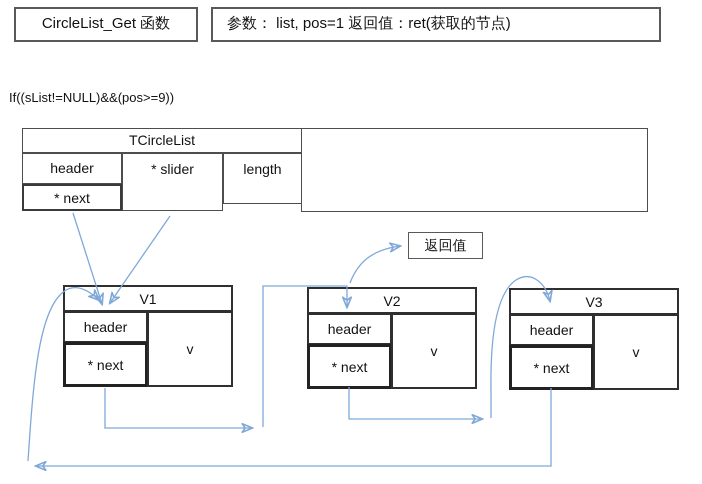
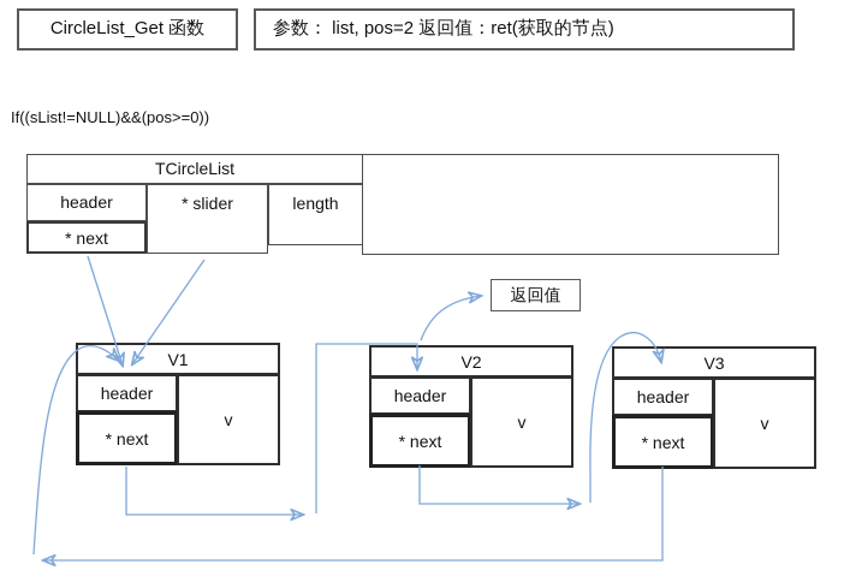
  CircleList_Get 函数
- 参数： list, pos=1 返回值：ret(获取的节点)
+ 参数： list, pos=2 返回值：ret(获取的节点)
- If((sList!=NULL)&&(pos>=9))
+ If((sList!=NULL)&&(pos>=0))
  TCircleList
  header
  * next
  * slider
  length
  返回值
  V1
  header
  * next
  v
  V2
  header
  * next
  v
  V3
  header
  * next
  v
